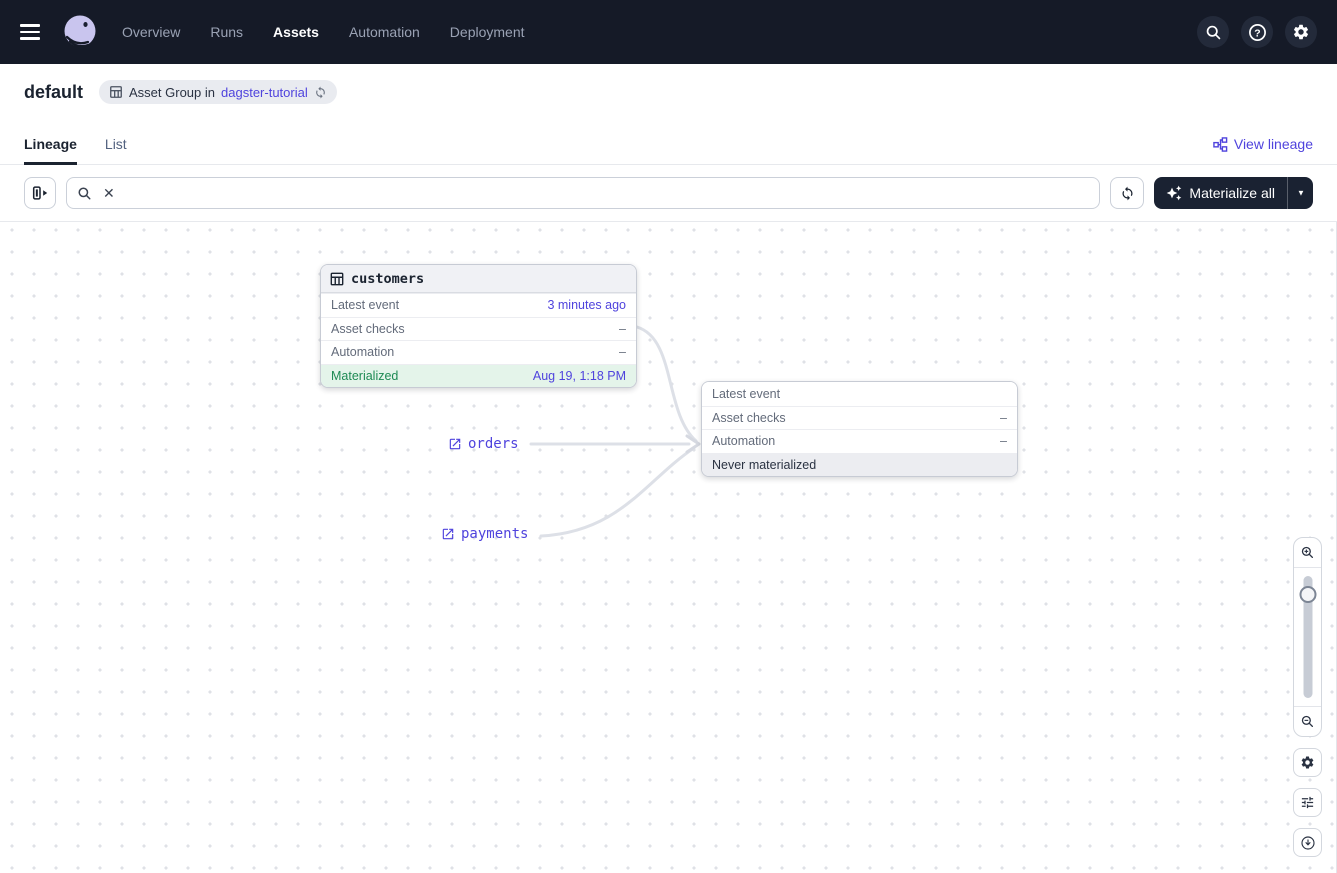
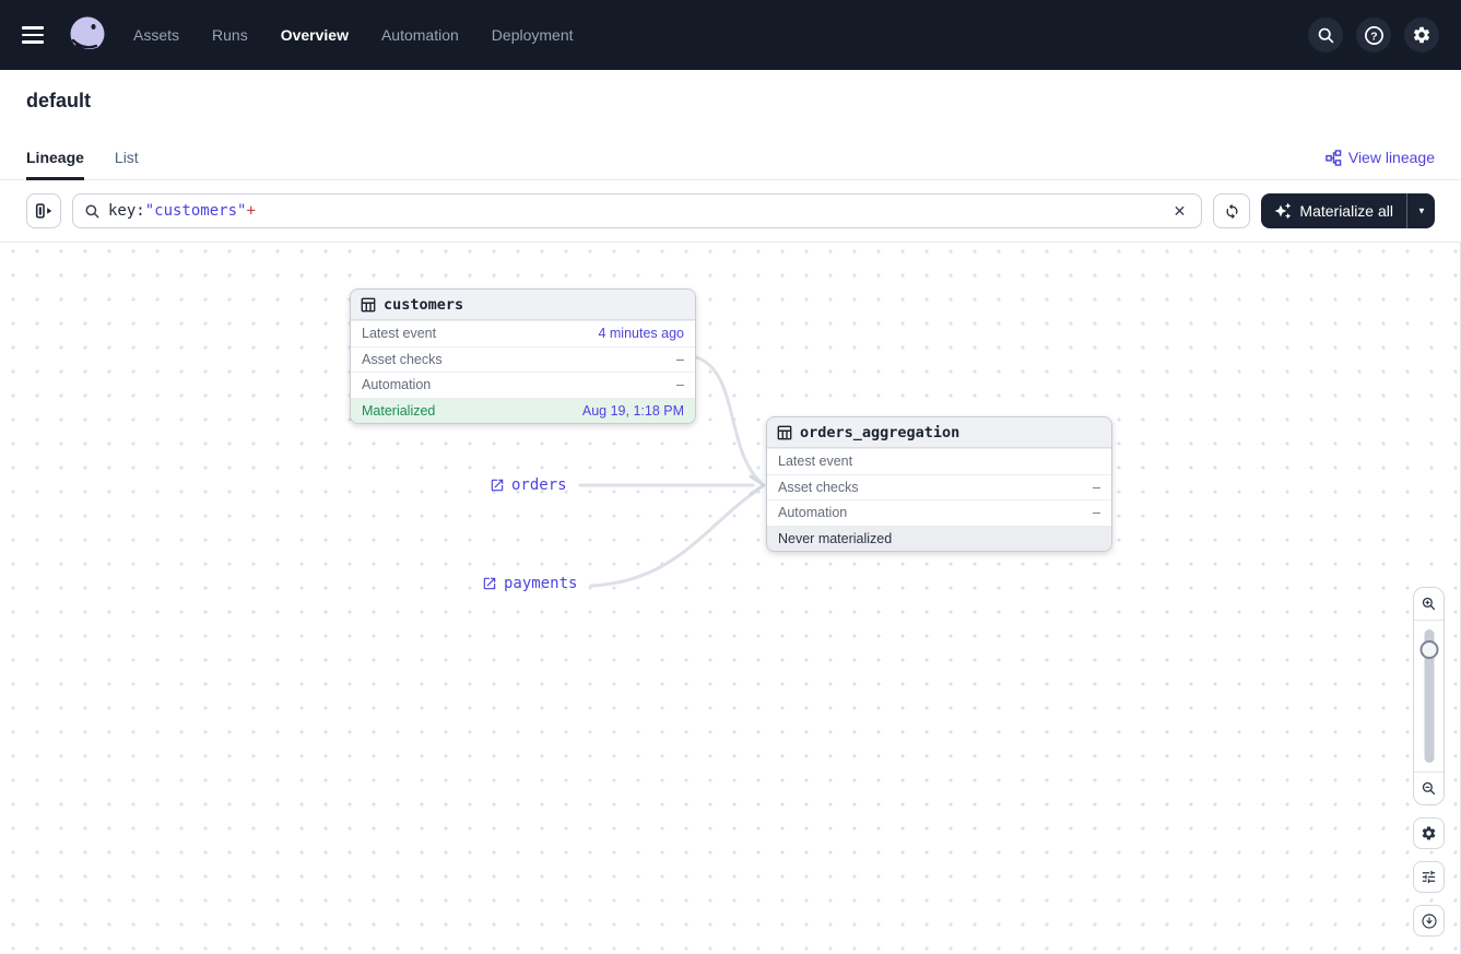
- Overview
+ Assets
  Runs
- Assets
+ Overview
  Automation
  Deployment
  ?
  default
- Asset Group in
- dagster-tutorial
  Lineage
  List
  View lineage
+ key:"customers"+
  ✕
  Materialize all
  ▼
  customers
  Latest event
- 3 minutes ago
+ 4 minutes ago
  Asset checks
  –
  Automation
  –
  Materialized
  Aug 19, 1:18 PM
+ orders_aggregation
  Latest event
  Asset checks
  –
  Automation
  –
  Never materialized
  orders
  payments
